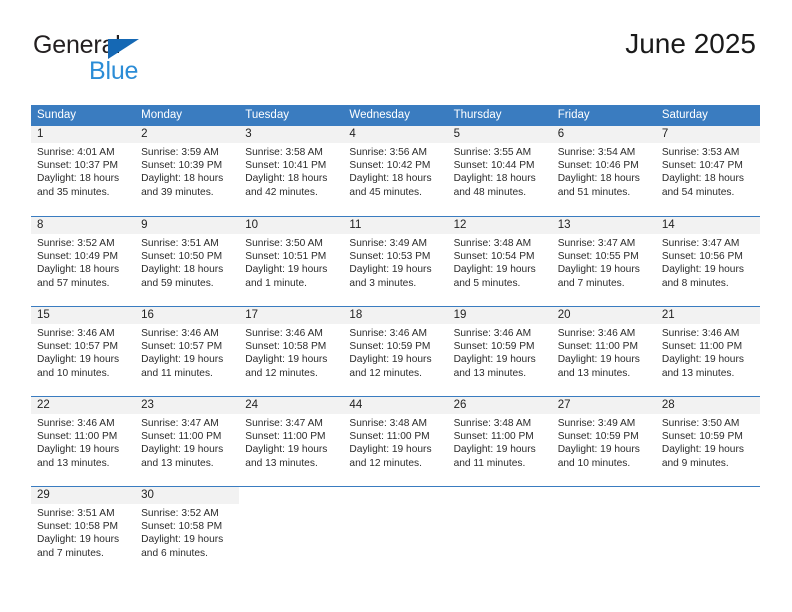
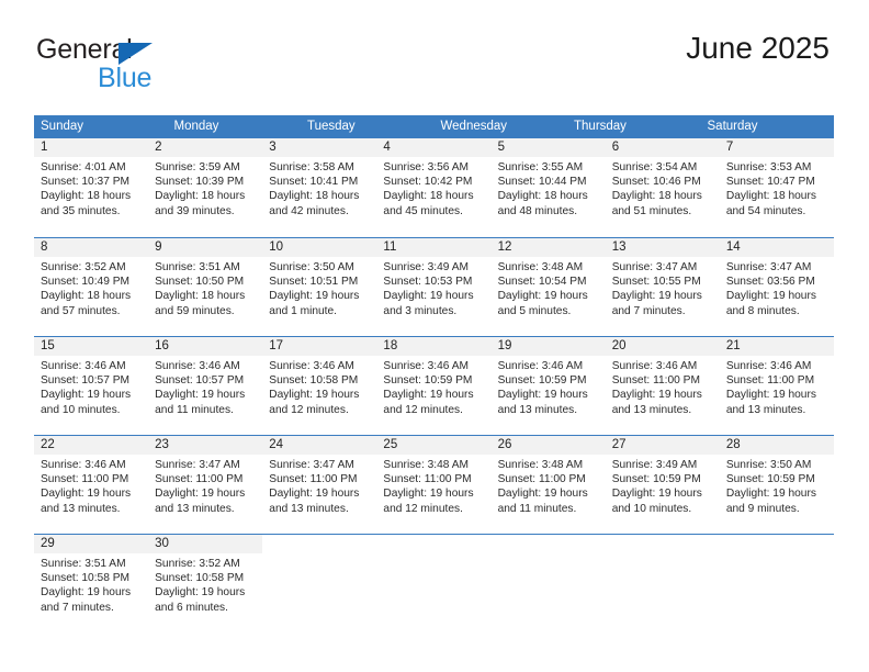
  General
  Blue
  June 2025
  Sunday
  Monday
  Tuesday
  Wednesday
  Thursday
- Friday
  Saturday
  1
  Sunrise: 4:01 AM
  Sunset: 10:37 PM
  Daylight: 18 hours
  and 35 minutes.
  2
  Sunrise: 3:59 AM
  Sunset: 10:39 PM
  Daylight: 18 hours
  and 39 minutes.
  3
  Sunrise: 3:58 AM
  Sunset: 10:41 PM
  Daylight: 18 hours
  and 42 minutes.
  4
  Sunrise: 3:56 AM
  Sunset: 10:42 PM
  Daylight: 18 hours
  and 45 minutes.
  5
  Sunrise: 3:55 AM
  Sunset: 10:44 PM
  Daylight: 18 hours
  and 48 minutes.
  6
  Sunrise: 3:54 AM
  Sunset: 10:46 PM
  Daylight: 18 hours
  and 51 minutes.
  7
  Sunrise: 3:53 AM
  Sunset: 10:47 PM
  Daylight: 18 hours
  and 54 minutes.
  8
  Sunrise: 3:52 AM
  Sunset: 10:49 PM
  Daylight: 18 hours
  and 57 minutes.
  9
  Sunrise: 3:51 AM
  Sunset: 10:50 PM
  Daylight: 18 hours
  and 59 minutes.
  10
  Sunrise: 3:50 AM
  Sunset: 10:51 PM
  Daylight: 19 hours
  and 1 minute.
  11
  Sunrise: 3:49 AM
  Sunset: 10:53 PM
  Daylight: 19 hours
  and 3 minutes.
  12
  Sunrise: 3:48 AM
  Sunset: 10:54 PM
  Daylight: 19 hours
  and 5 minutes.
  13
  Sunrise: 3:47 AM
  Sunset: 10:55 PM
  Daylight: 19 hours
  and 7 minutes.
  14
  Sunrise: 3:47 AM
- Sunset: 10:56 PM
+ Sunset: 03:56 PM
  Daylight: 19 hours
  and 8 minutes.
  15
  Sunrise: 3:46 AM
  Sunset: 10:57 PM
  Daylight: 19 hours
  and 10 minutes.
  16
  Sunrise: 3:46 AM
  Sunset: 10:57 PM
  Daylight: 19 hours
  and 11 minutes.
  17
  Sunrise: 3:46 AM
  Sunset: 10:58 PM
  Daylight: 19 hours
  and 12 minutes.
  18
  Sunrise: 3:46 AM
  Sunset: 10:59 PM
  Daylight: 19 hours
  and 12 minutes.
  19
  Sunrise: 3:46 AM
  Sunset: 10:59 PM
  Daylight: 19 hours
  and 13 minutes.
  20
  Sunrise: 3:46 AM
  Sunset: 11:00 PM
  Daylight: 19 hours
  and 13 minutes.
  21
  Sunrise: 3:46 AM
  Sunset: 11:00 PM
  Daylight: 19 hours
  and 13 minutes.
  22
  Sunrise: 3:46 AM
  Sunset: 11:00 PM
  Daylight: 19 hours
  and 13 minutes.
  23
  Sunrise: 3:47 AM
  Sunset: 11:00 PM
  Daylight: 19 hours
  and 13 minutes.
  24
  Sunrise: 3:47 AM
  Sunset: 11:00 PM
  Daylight: 19 hours
  and 13 minutes.
- 44
+ 25
  Sunrise: 3:48 AM
  Sunset: 11:00 PM
  Daylight: 19 hours
  and 12 minutes.
  26
  Sunrise: 3:48 AM
  Sunset: 11:00 PM
  Daylight: 19 hours
  and 11 minutes.
  27
  Sunrise: 3:49 AM
  Sunset: 10:59 PM
  Daylight: 19 hours
  and 10 minutes.
  28
  Sunrise: 3:50 AM
  Sunset: 10:59 PM
  Daylight: 19 hours
  and 9 minutes.
  29
  Sunrise: 3:51 AM
  Sunset: 10:58 PM
  Daylight: 19 hours
  and 7 minutes.
  30
  Sunrise: 3:52 AM
  Sunset: 10:58 PM
  Daylight: 19 hours
  and 6 minutes.
